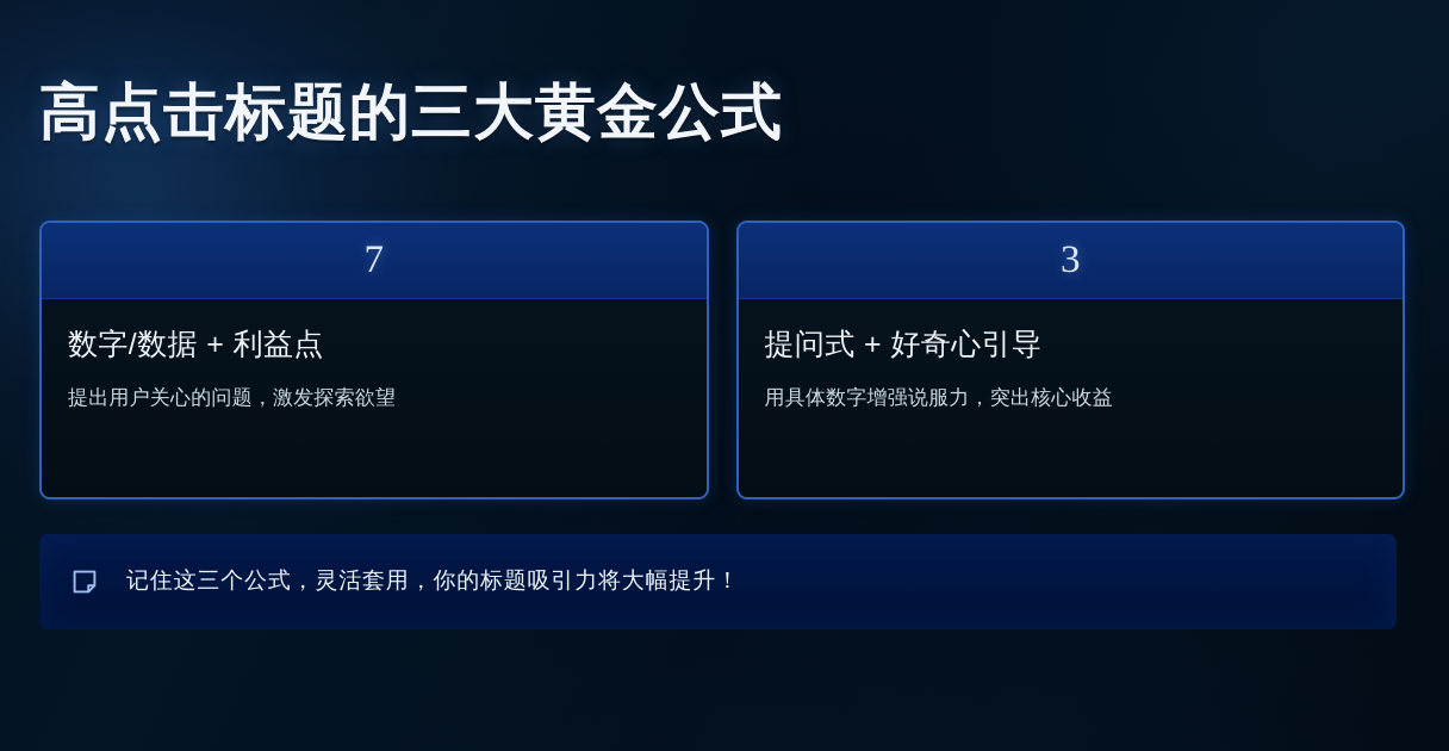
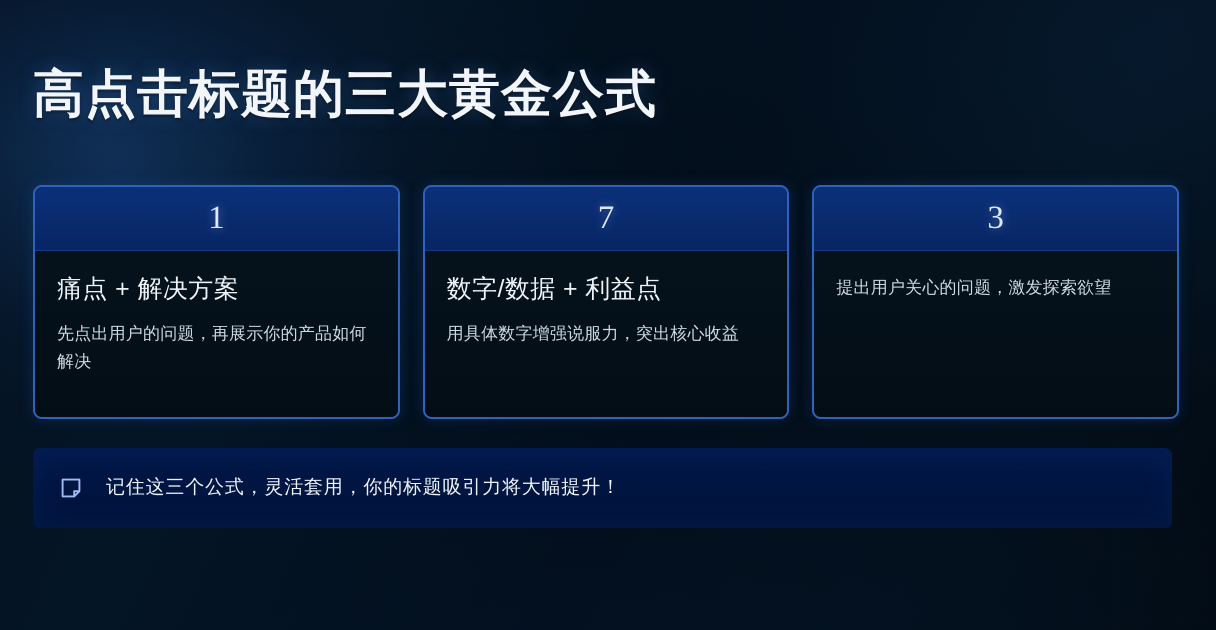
  高点击标题的三大黄金公式
+ 1
+ 痛点 + 解决方案
+ 先点出用户的问题，再展示你的产品如何解决
  7
  数字/数据 + 利益点
- 提出用户关心的问题，激发探索欲望
+ 用具体数字增强说服力，突出核心收益
  3
- 提问式 + 好奇心引导
- 用具体数字增强说服力，突出核心收益
+ 提出用户关心的问题，激发探索欲望
  记住这三个公式，灵活套用，你的标题吸引力将大幅提升！
